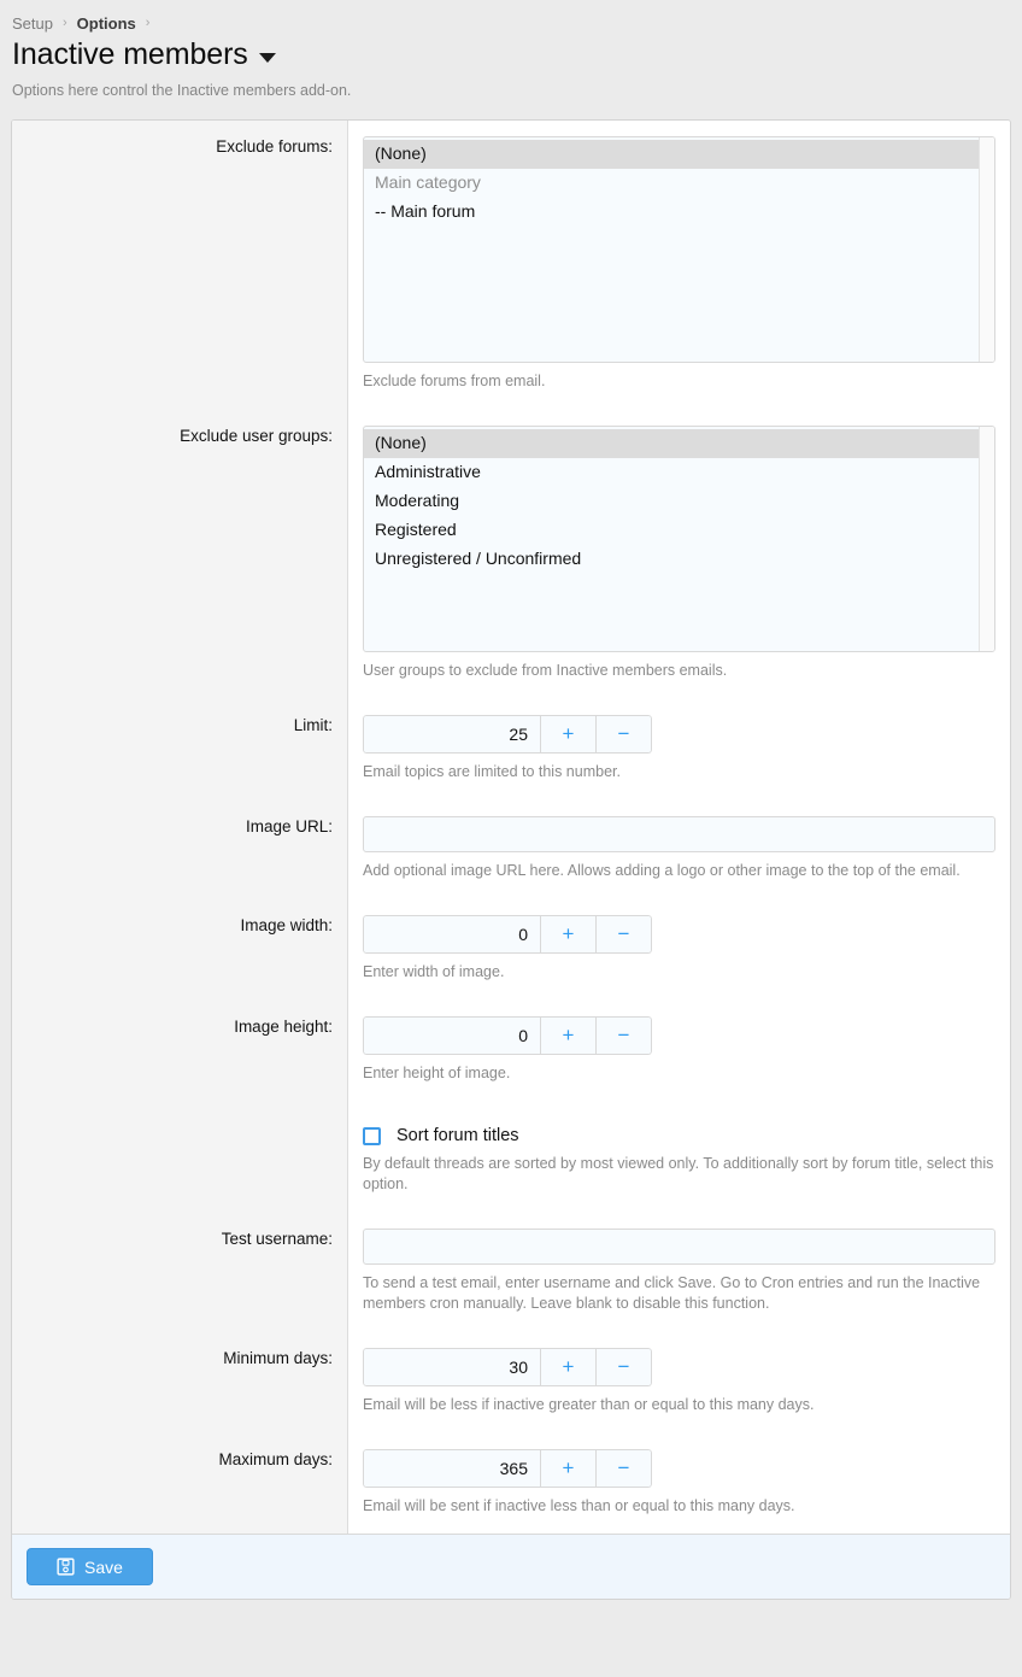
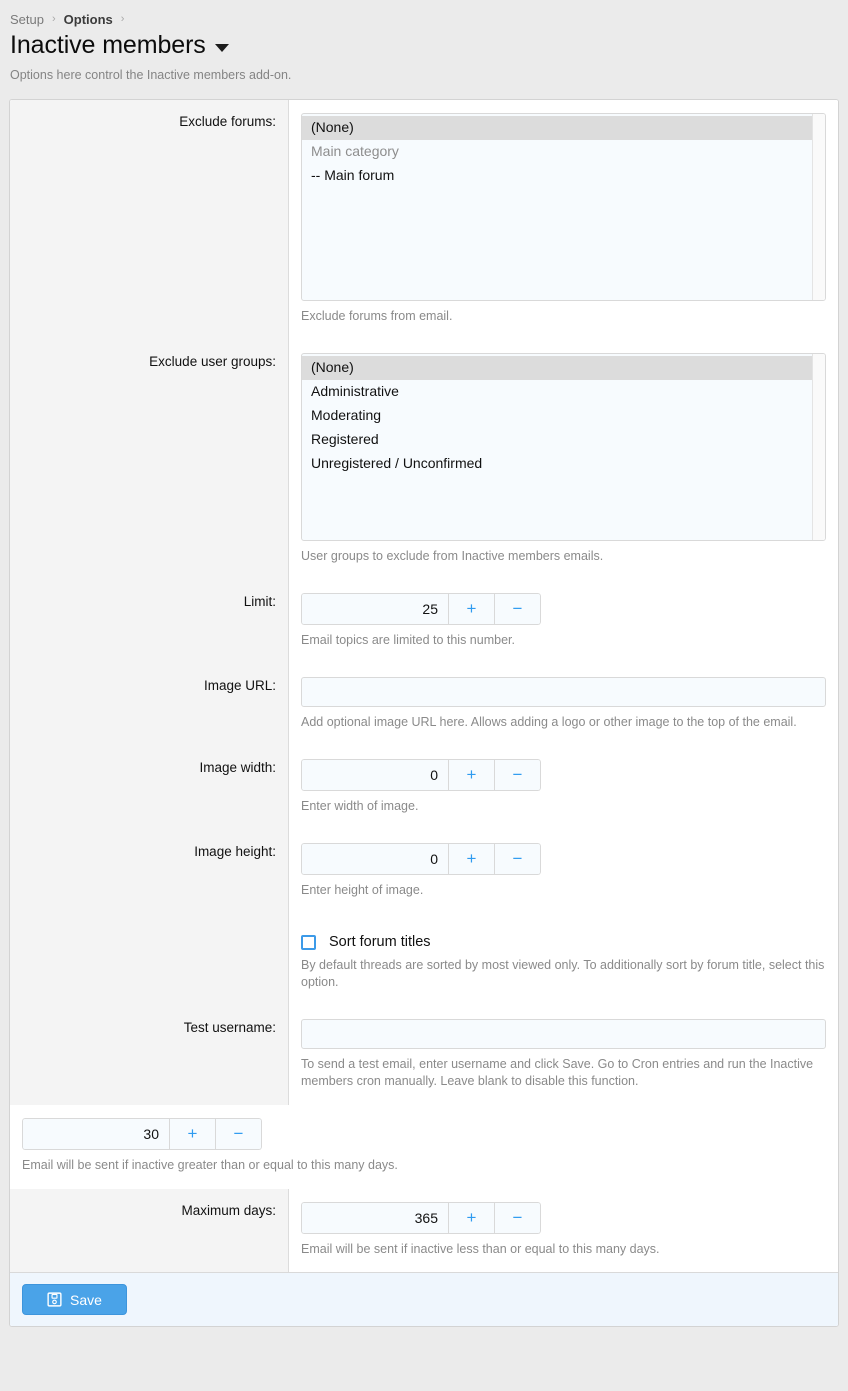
  Setup
  ›
  Options
  ›
  Inactive members
  Options here control the Inactive members add-on.
  Exclude forums:
  (None)
  Main category
  -- Main forum
  Exclude forums from email.
  Exclude user groups:
  (None)
  Administrative
  Moderating
  Registered
  Unregistered / Unconfirmed
  User groups to exclude from Inactive members emails.
  Limit:
  25
  +
  −
  Email topics are limited to this number.
  Image URL:
  Add optional image URL here. Allows adding a logo or other image to the top of the email.
  Image width:
  0
  +
  −
  Enter width of image.
  Image height:
  0
  +
  −
  Enter height of image.
  Sort forum titles
  By default threads are sorted by most viewed only. To additionally sort by forum title, select this option.
  Test username:
  To send a test email, enter username and click Save. Go to Cron entries and run the Inactive members cron manually. Leave blank to disable this function.
- Minimum days:
  30
  +
  −
- Email will be less if inactive greater than or equal to this many days.
+ Email will be sent if inactive greater than or equal to this many days.
  Maximum days:
  365
  +
  −
  Email will be sent if inactive less than or equal to this many days.
  Save
